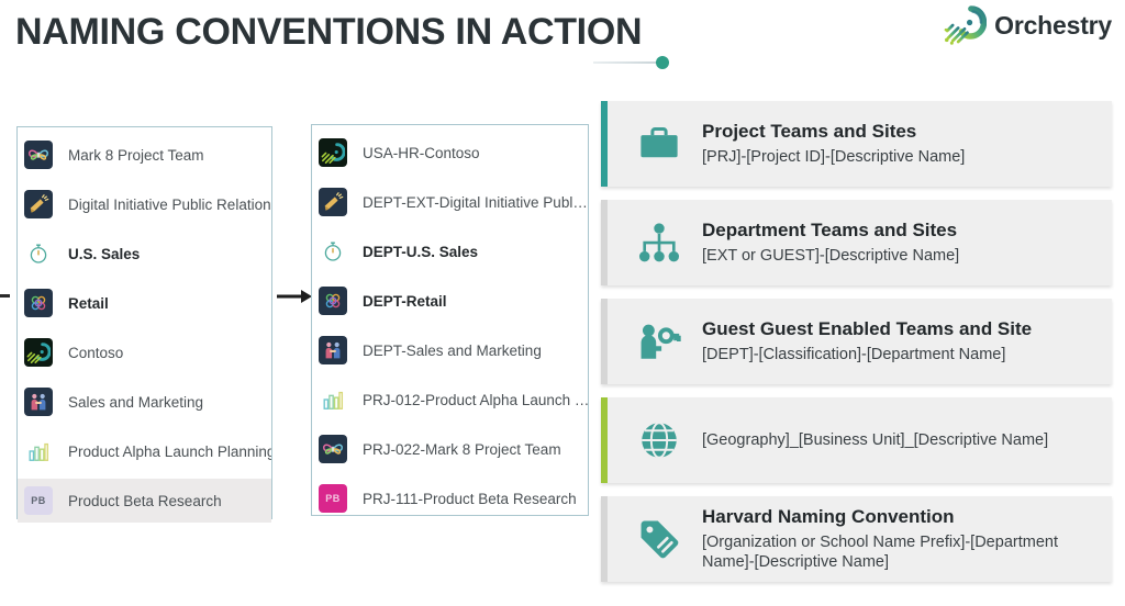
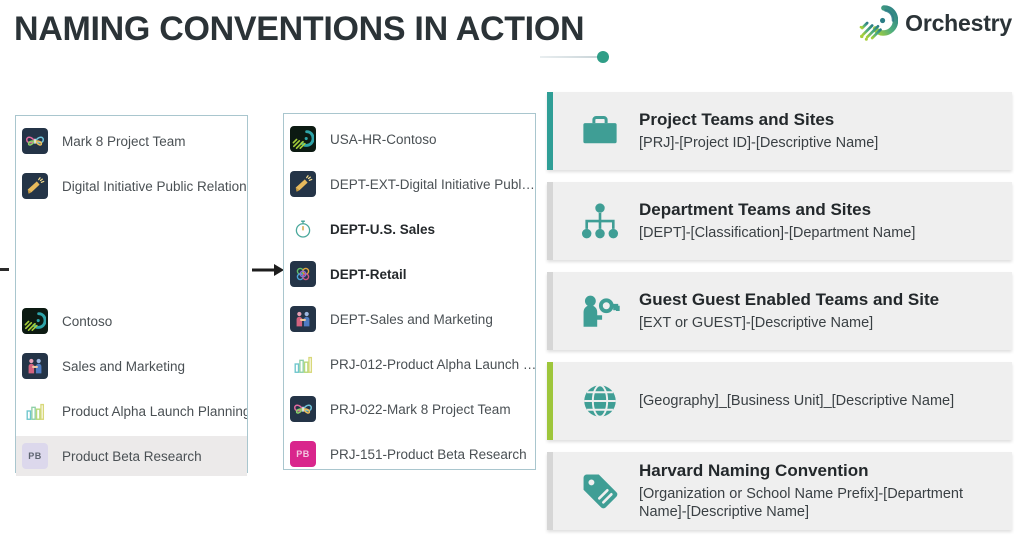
  NAMING CONVENTIONS IN ACTION
  Orchestry
  Mark 8 Project Team
  Digital Initiative Public Relation
- U.S. Sales
- Retail
  Contoso
  Sales and Marketing
  Product Alpha Launch Planning
  PB
  Product Beta Research
  USA-HR-Contoso
  DEPT-EXT-Digital Initiative Publ…
  DEPT-U.S. Sales
  DEPT-Retail
  DEPT-Sales and Marketing
  PRJ-012-Product Alpha Launch …
  PRJ-022-Mark 8 Project Team
  PB
- PRJ-111-Product Beta Research
+ PRJ-151-Product Beta Research
  Project Teams and Sites
  [PRJ]-[Project ID]-[Descriptive Name]
  Department Teams and Sites
- [EXT or GUEST]-[Descriptive Name]
+ [DEPT]-[Classification]-[Department Name]
  Guest Guest Enabled Teams and Site
- [DEPT]-[Classification]-[Department Name]
+ [EXT or GUEST]-[Descriptive Name]
  [Geography]_[Business Unit]_[Descriptive Name]
  Harvard Naming Convention
  [Organization or School Name Prefix]-[Department Name]-[Descriptive Name]
